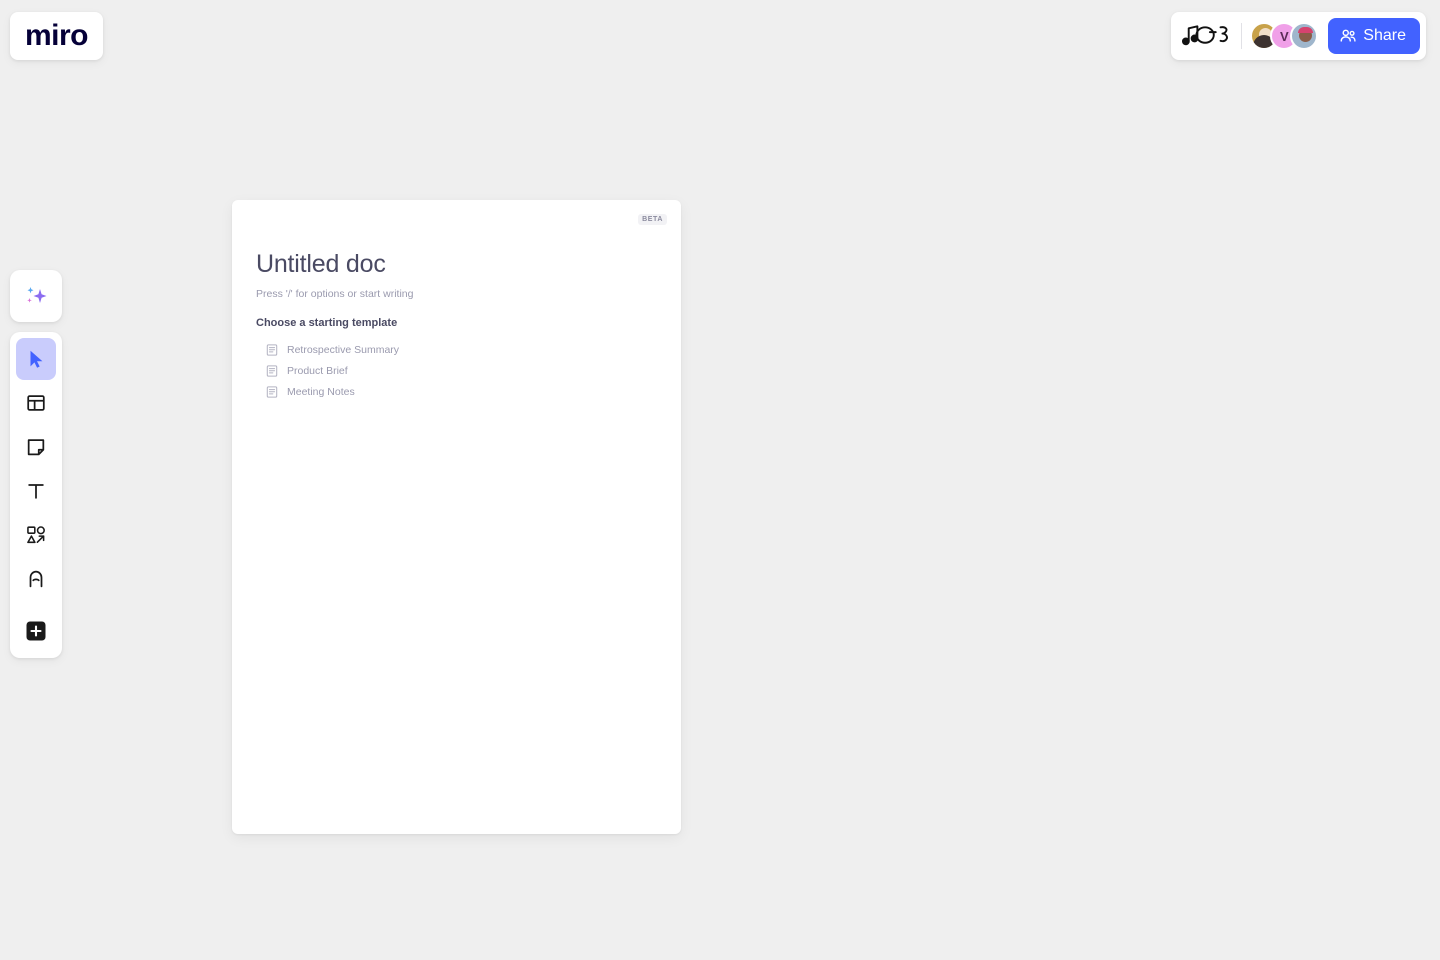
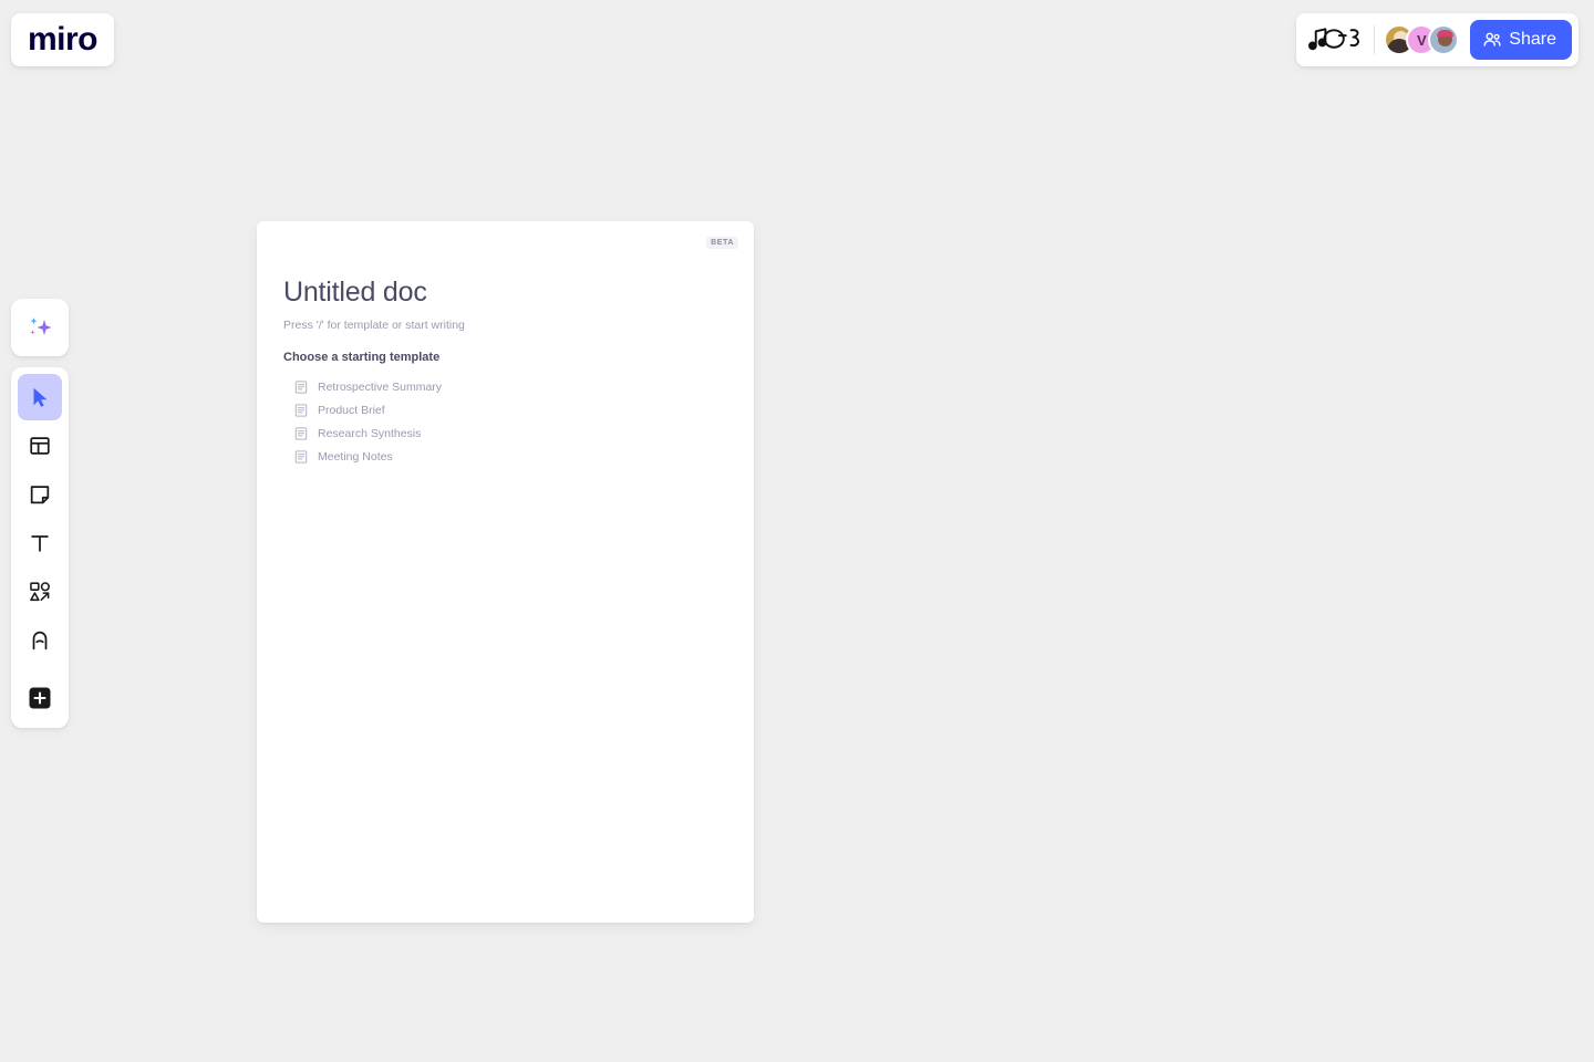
  miro
  V
  Share
  Untitled doc
- Press '/' for options or start writing
+ Press '/' for template or start writing
  Choose a starting template
  Retrospective Summary
  Product Brief
+ Research Synthesis
  Meeting Notes
